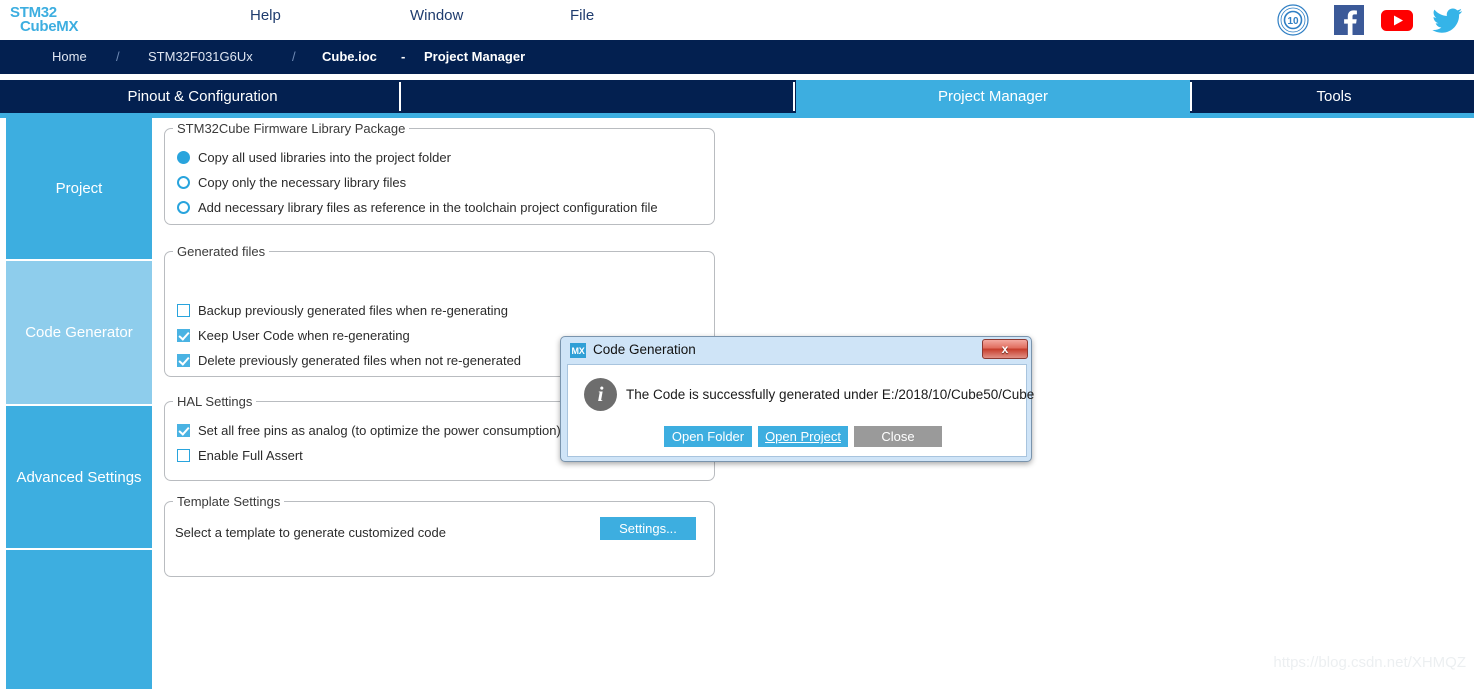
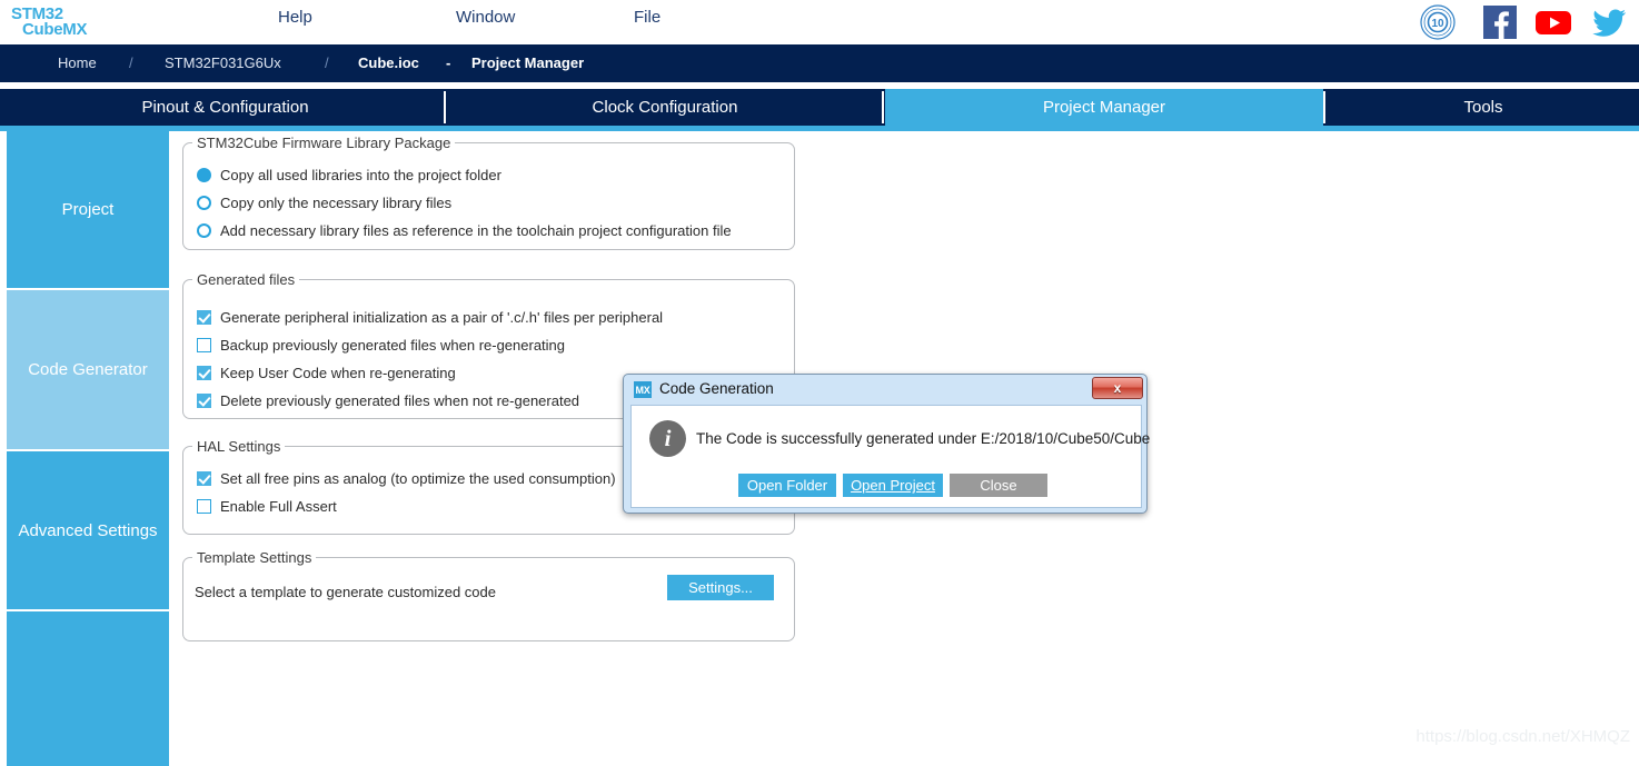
  STM32
  CubeMX
  Help
  Window
  File
  10
  Home
  /
  STM32F031G6Ux
  /
  Cube.ioc
  -
  Project Manager
  Pinout & Configuration
+ Clock Configuration
  Project Manager
  Tools
  Project
  Code Generator
  Advanced Settings
  STM32Cube Firmware Library Package
  Copy all used libraries into the project folder
  Copy only the necessary library files
  Add necessary library files as reference in the toolchain project configuration file
  Generated files
+ Generate peripheral initialization as a pair of '.c/.h' files per peripheral
  Backup previously generated files when re-generating
  Keep User Code when re-generating
  Delete previously generated files when not re-generated
  HAL Settings
- Set all free pins as analog (to optimize the power consumption)
+ Set all free pins as analog (to optimize the used consumption)
  Enable Full Assert
  Template Settings
  Select a template to generate customized code
  Settings...
  MX
  Code Generation
  x
  i
  The Code is successfully generated under E:/2018/10/Cube50/Cube
  Open Folder
  Open Project
  Close
